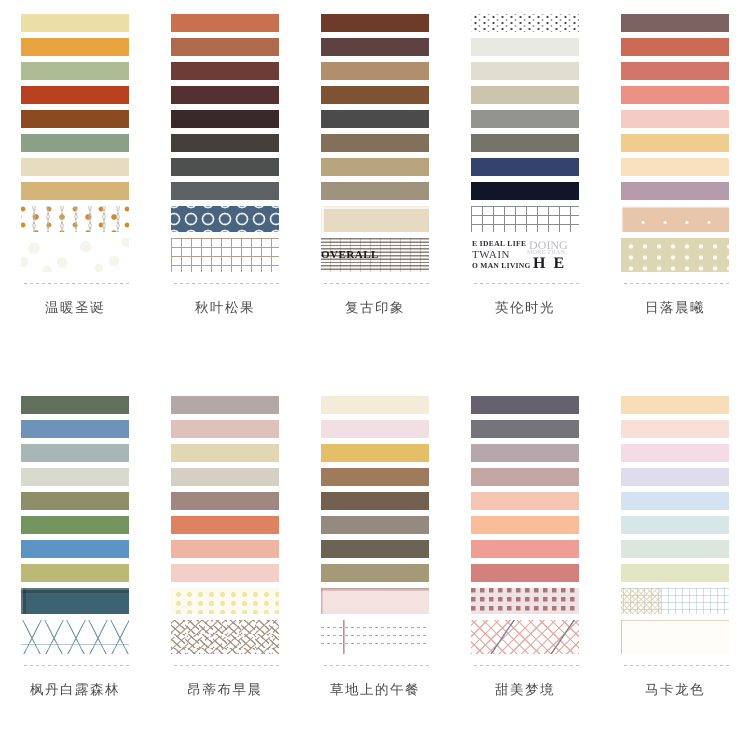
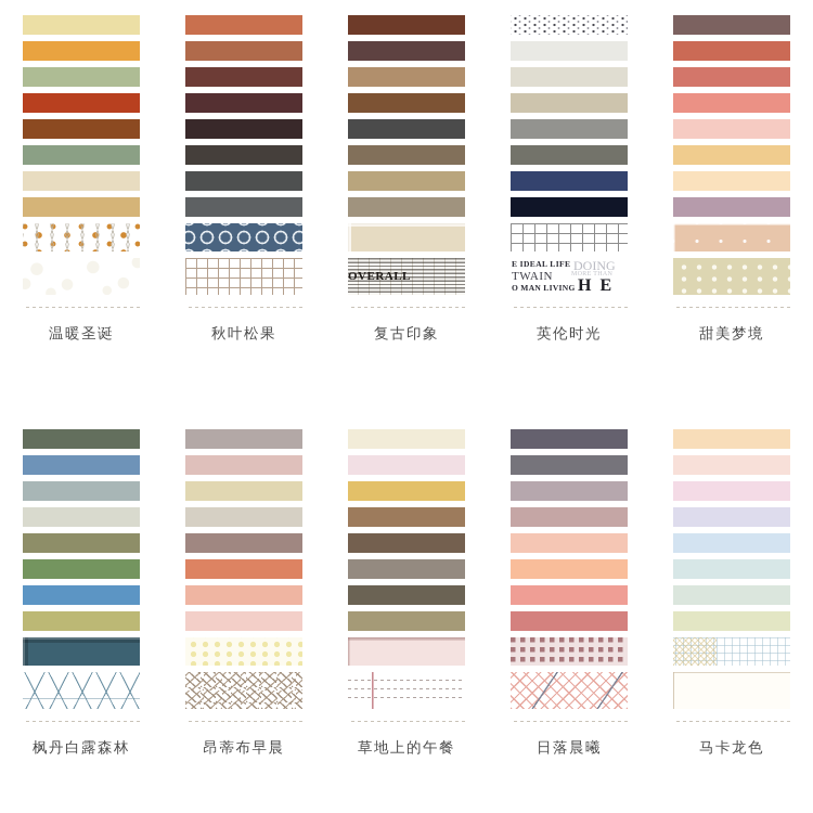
  温暖圣诞
  秋叶松果
  OVERALL
  复古印象
  E IDEAL LIFE
  DOING
  TWAIN
  O MAN LIVING
  H E
  英伦时光
- 日落晨曦
+ 甜美梦境
  枫丹白露森林
  昂蒂布早晨
  草地上的午餐
- 甜美梦境
+ 日落晨曦
  马卡龙色
